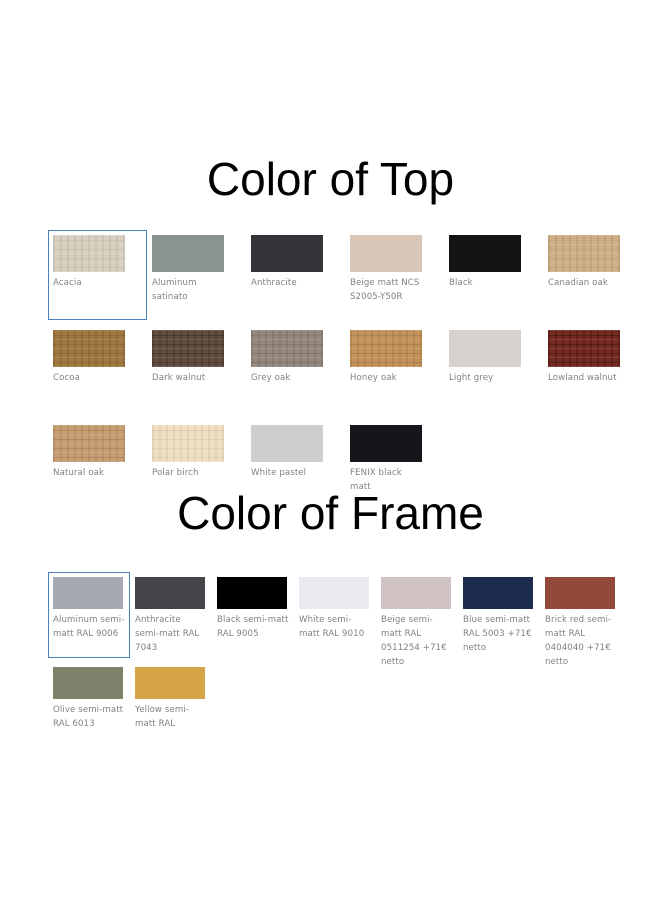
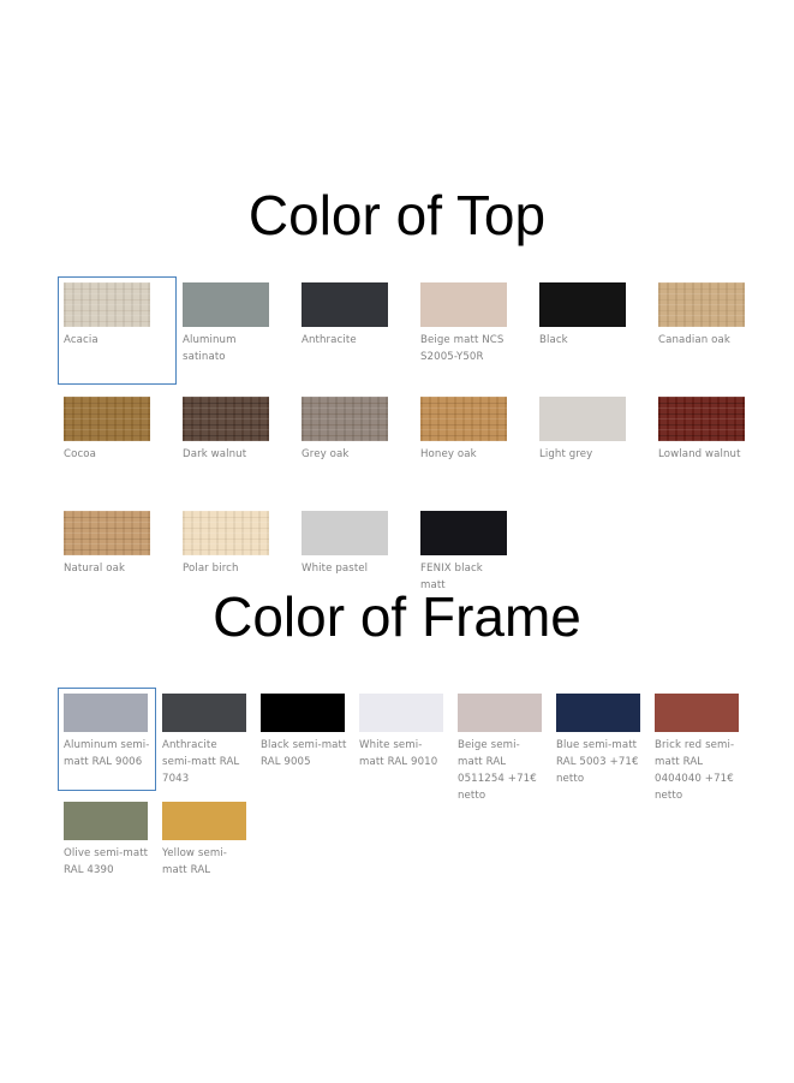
  Color of Top
  Acacia
  Aluminum satinato
  Anthracite
  Beige matt NCS S2005-Y50R
  Black
  Canadian oak
  Cocoa
  Dark walnut
  Grey oak
  Honey oak
  Light grey
  Lowland walnut
  Natural oak
  Polar birch
  White pastel
  FENIX black matt
  Color of Frame
  Aluminum semi-matt RAL 9006
  Anthracite semi-matt RAL 7043
  Black semi-matt RAL 9005
  White semi-matt RAL 9010
  Beige semi-matt RAL 0511254 +71€ netto
  Blue semi-matt RAL 5003 +71€ netto
  Brick red semi-matt RAL 0404040 +71€ netto
- Olive semi-matt RAL 6013
+ Olive semi-matt RAL 4390
  Yellow semi-matt RAL
